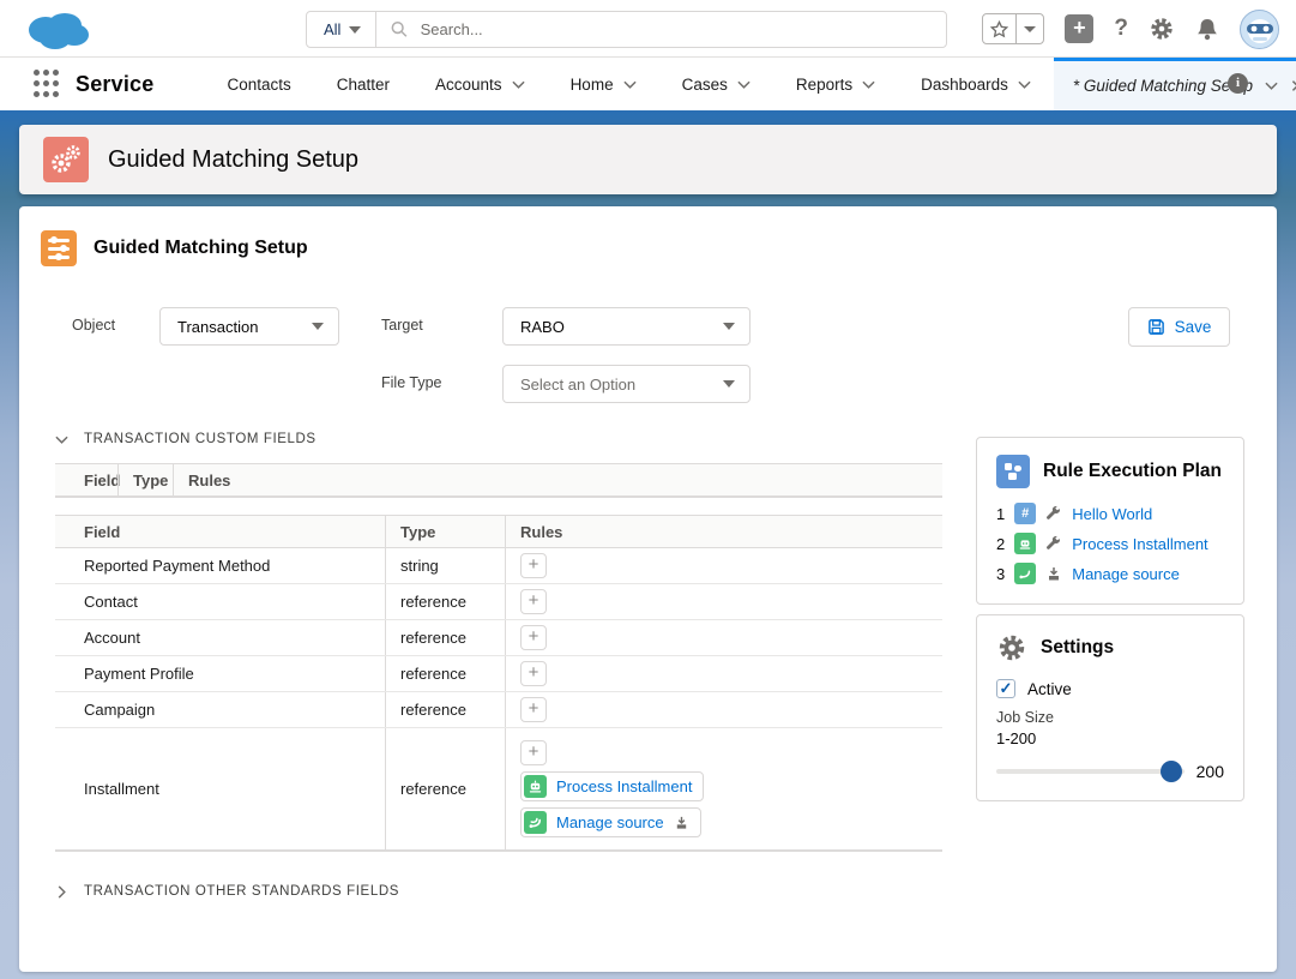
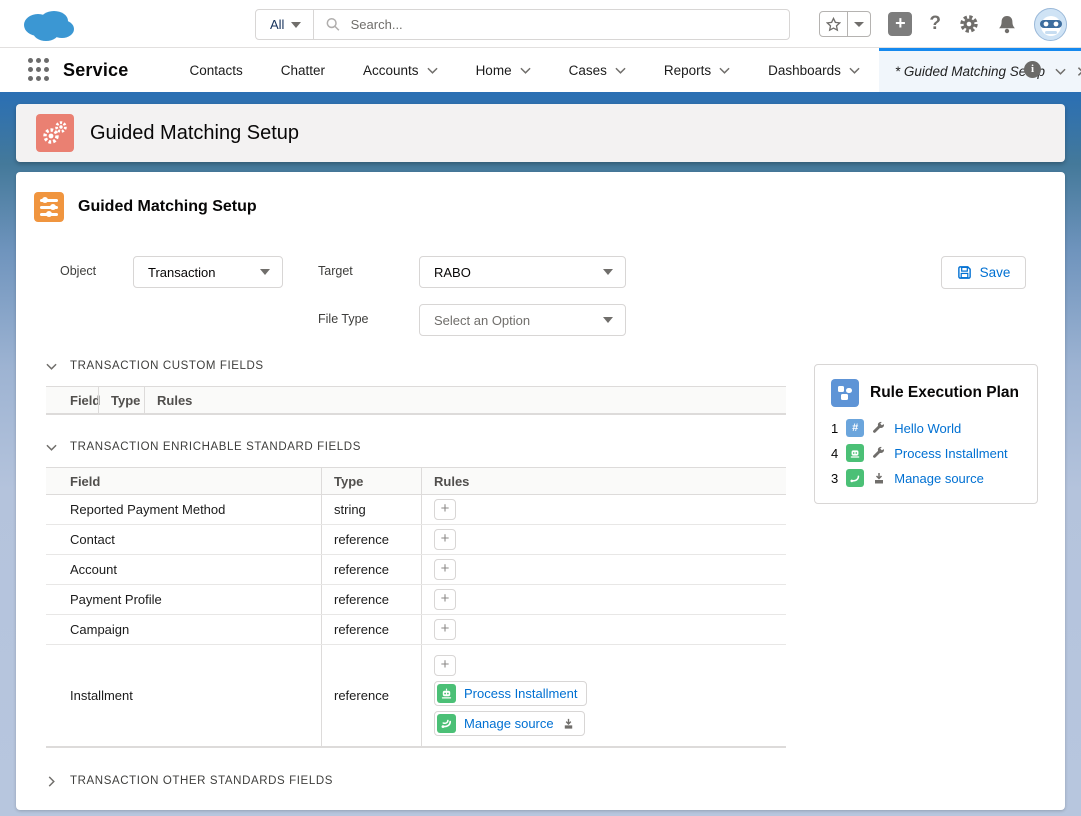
  All
  Search...
  +
  ?
  Service
  Contacts
  Chatter
  Accounts
  Home
  Cases
  Reports
  Dashboards
  * Guided Matching Sep
  i
  Guided Matching Setup
  Guided Matching Setup
  Object
  Transaction
  Target
  RABO
  File Type
  Select an Option
  Save
  TRANSACTION CUSTOM FIELDS
  Field
  Type
  Rules
+ TRANSACTION ENRICHABLE STANDARD FIELDS
  Field
  Type
  Rules
  Reported Payment Method
  string
  +
  Contact
  reference
  +
  Account
  reference
  +
  Payment Profile
  reference
  +
  Campaign
  reference
  +
  Installment
  reference
  +
  Process Installment
  Manage source
  TRANSACTION OTHER STANDARDS FIELDS
  Rule Execution Plan
  1
  #
  Hello World
- 2
+ 4
  Process Installment
  3
  Manage source
- Settings
- ✓
- Active
- Job Size
- 1-200
- 200
